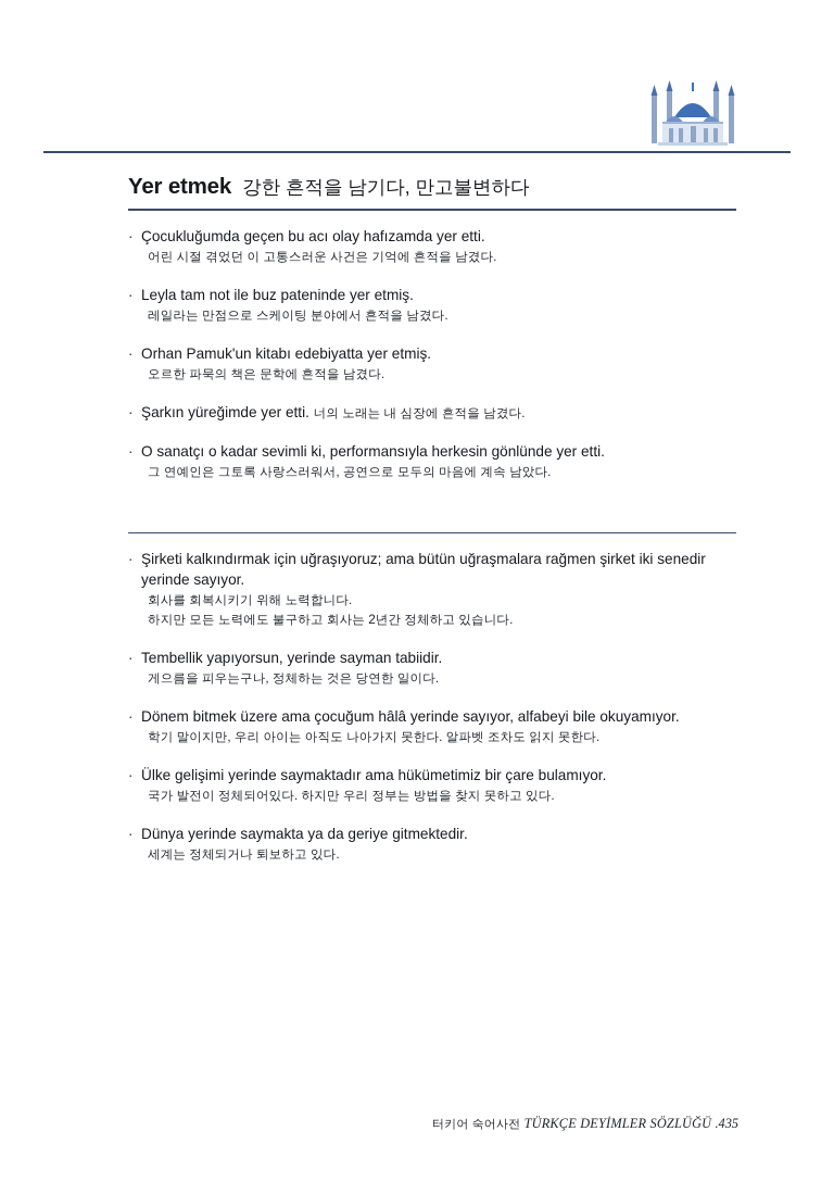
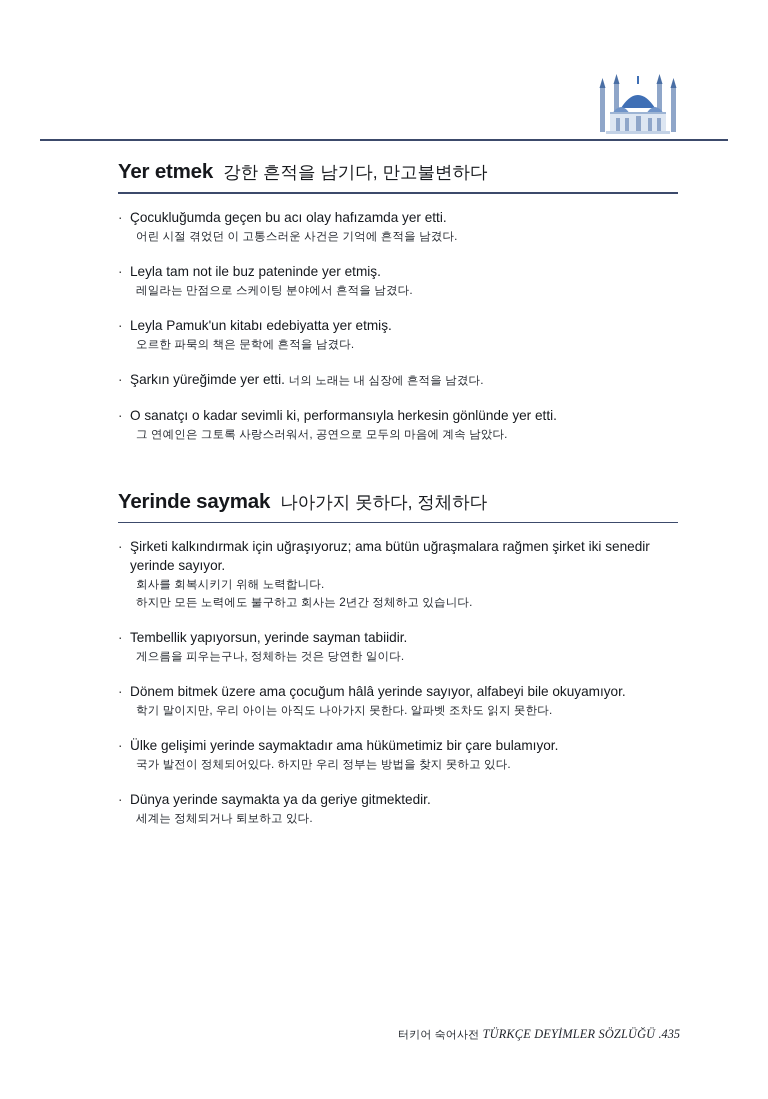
  Yer etmek
  강한 흔적을 남기다, 만고불변하다
  ·
  Çocukluğumda geçen bu acı olay hafızamda yer etti.
  어린 시절 겪었던 이 고통스러운 사건은 기억에 흔적을 남겼다.
  ·
  Leyla tam not ile buz pateninde yer etmiş.
  레일라는 만점으로 스케이팅 분야에서 흔적을 남겼다.
  ·
- Orhan Pamuk'un kitabı edebiyatta yer etmiş.
+ Leyla Pamuk'un kitabı edebiyatta yer etmiş.
  오르한 파묵의 책은 문학에 흔적을 남겼다.
  ·
  Şarkın yüreğimde yer etti. 너의 노래는 내 심장에 흔적을 남겼다.
  ·
  O sanatçı o kadar sevimli ki, performansıyla herkesin gönlünde yer etti.
  그 연예인은 그토록 사랑스러워서, 공연으로 모두의 마음에 계속 남았다.
+ Yerinde saymak
+ 나아가지 못하다, 정체하다
  ·
  Şirketi kalkındırmak için uğraşıyoruz; ama bütün uğraşmalara rağmen şirket iki senedir yerinde sayıyor.
  회사를 회복시키기 위해 노력합니다.
  하지만 모든 노력에도 불구하고 회사는 2년간 정체하고 있습니다.
  ·
  Tembellik yapıyorsun, yerinde sayman tabiidir.
  게으름을 피우는구나, 정체하는 것은 당연한 일이다.
  ·
  Dönem bitmek üzere ama çocuğum hâlâ yerinde sayıyor, alfabeyi bile okuyamıyor.
  학기 말이지만, 우리 아이는 아직도 나아가지 못한다. 알파벳 조차도 읽지 못한다.
  ·
  Ülke gelişimi yerinde saymaktadır ama hükümetimiz bir çare bulamıyor.
  국가 발전이 정체되어있다. 하지만 우리 정부는 방법을 찾지 못하고 있다.
  ·
  Dünya yerinde saymakta ya da geriye gitmektedir.
  세계는 정체되거나 퇴보하고 있다.
  터키어 숙어사전 TÜRKÇE DEYİMLER SÖZLÜĞÜ .435
